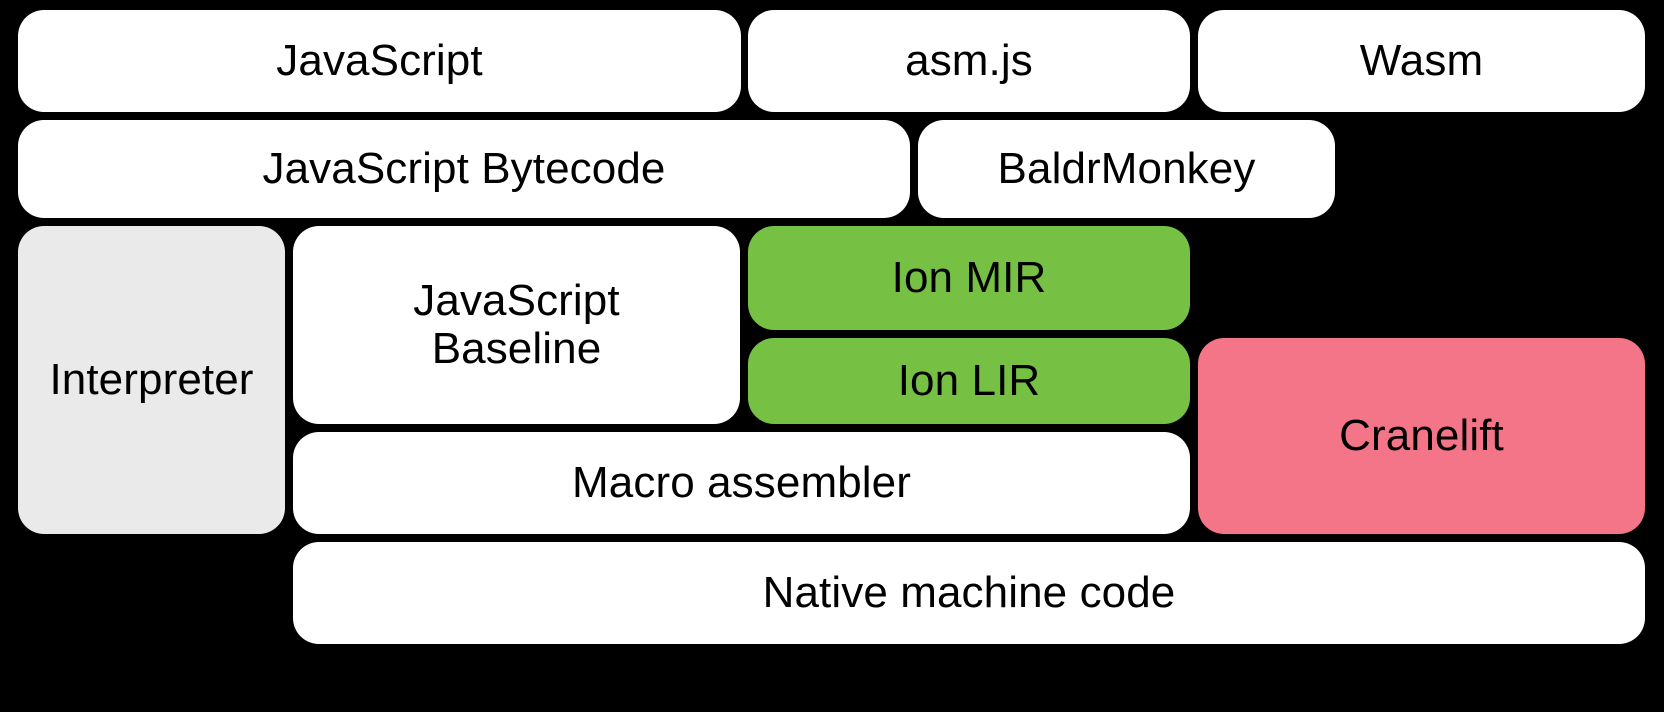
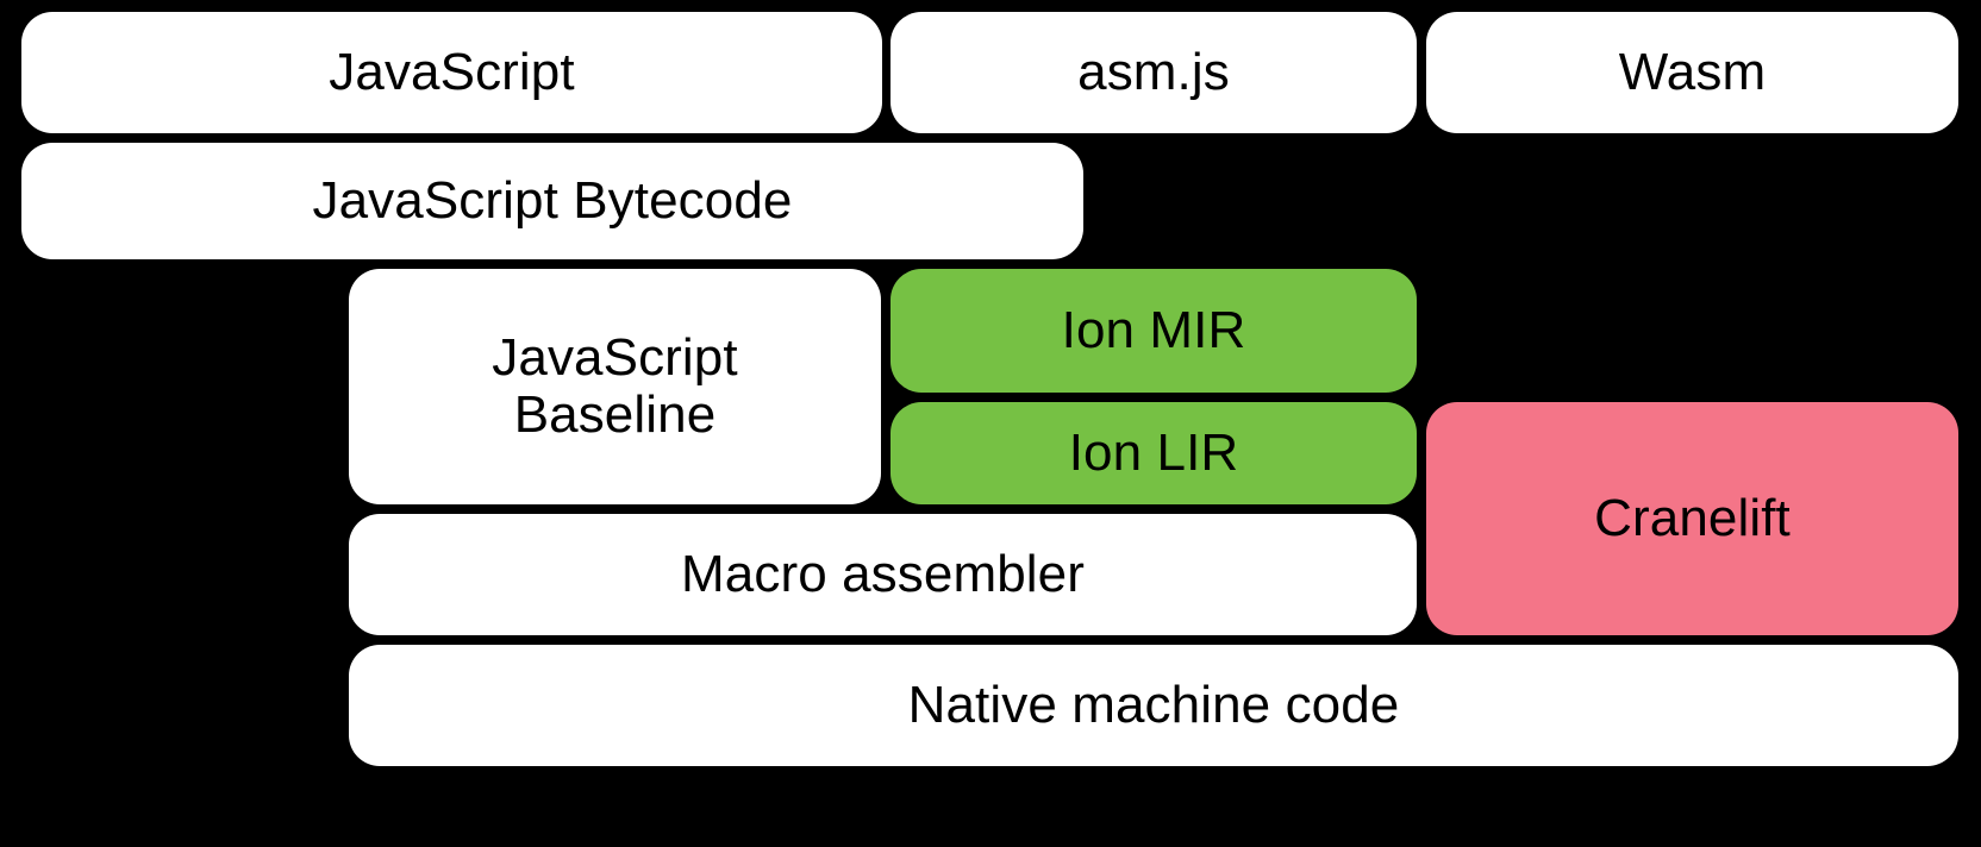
  JavaScript
  asm.js
  Wasm
  JavaScript Bytecode
- BaldrMonkey
- Interpreter
  JavaScript
  Baseline
  Ion MIR
  Ion LIR
  Cranelift
  Macro assembler
  Native machine code
